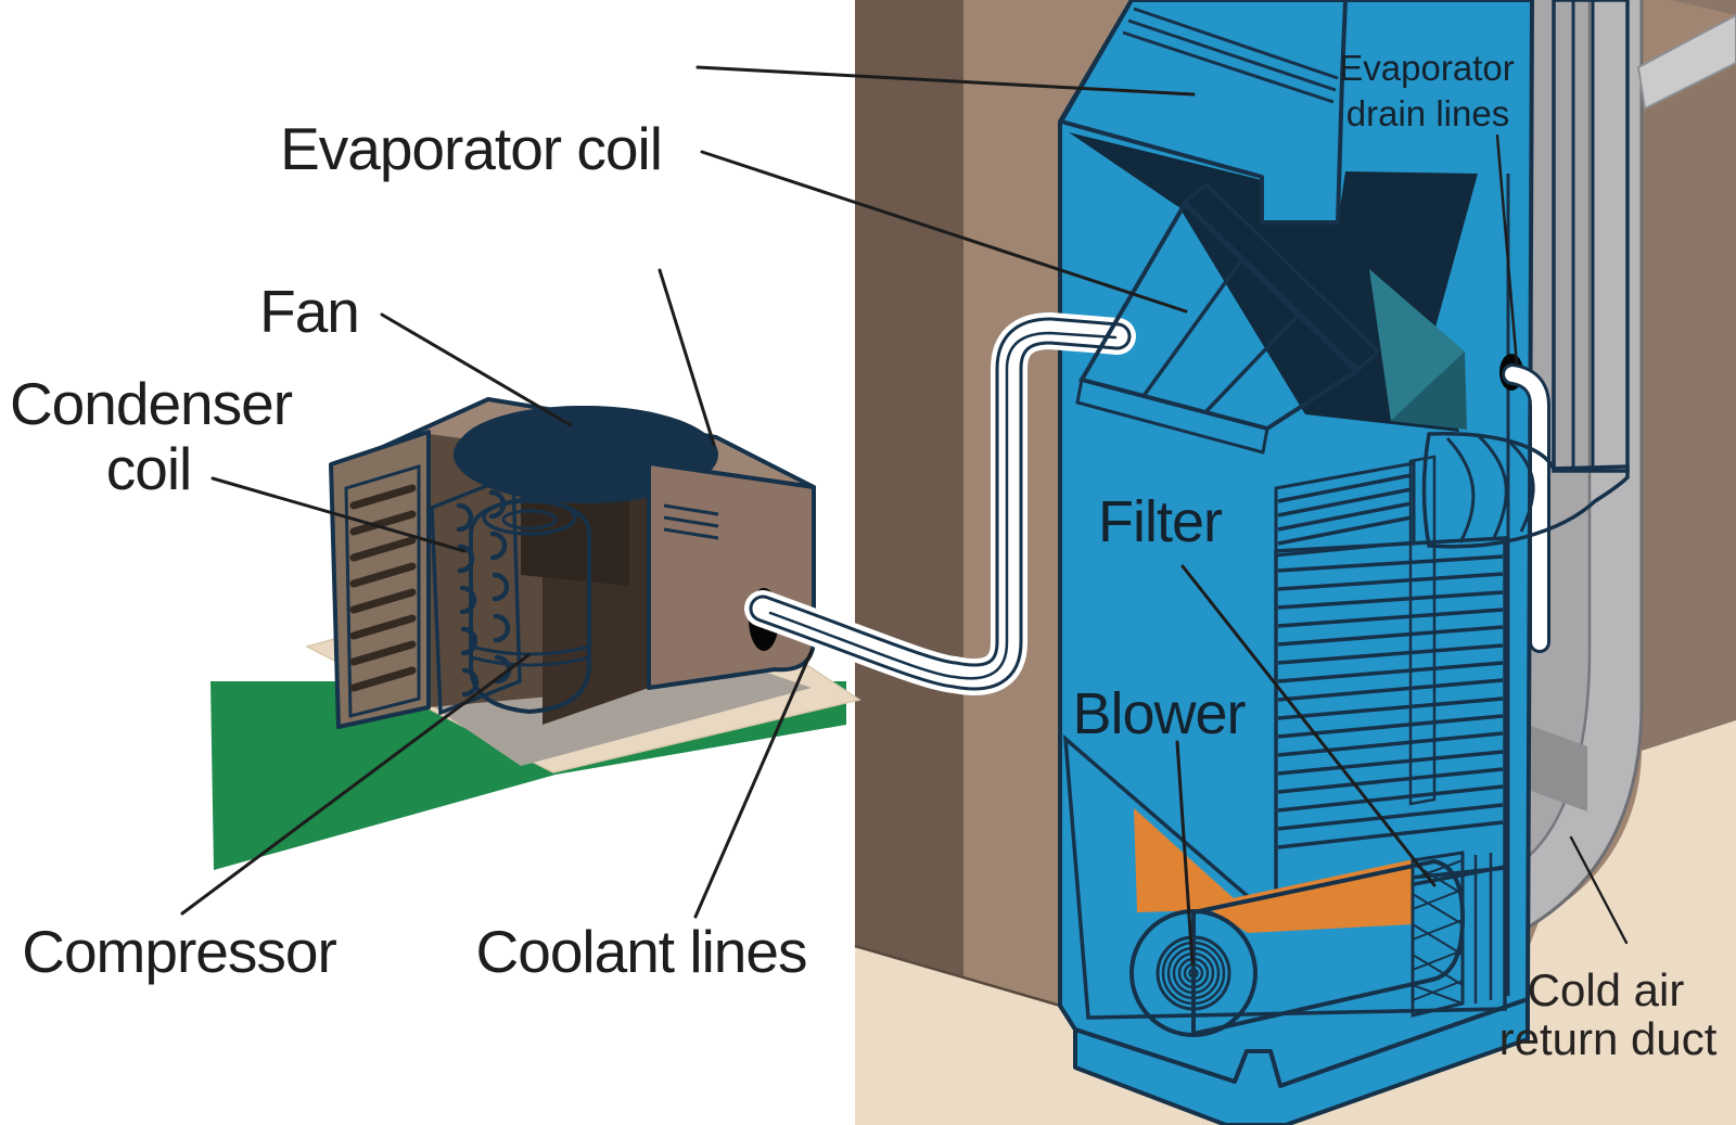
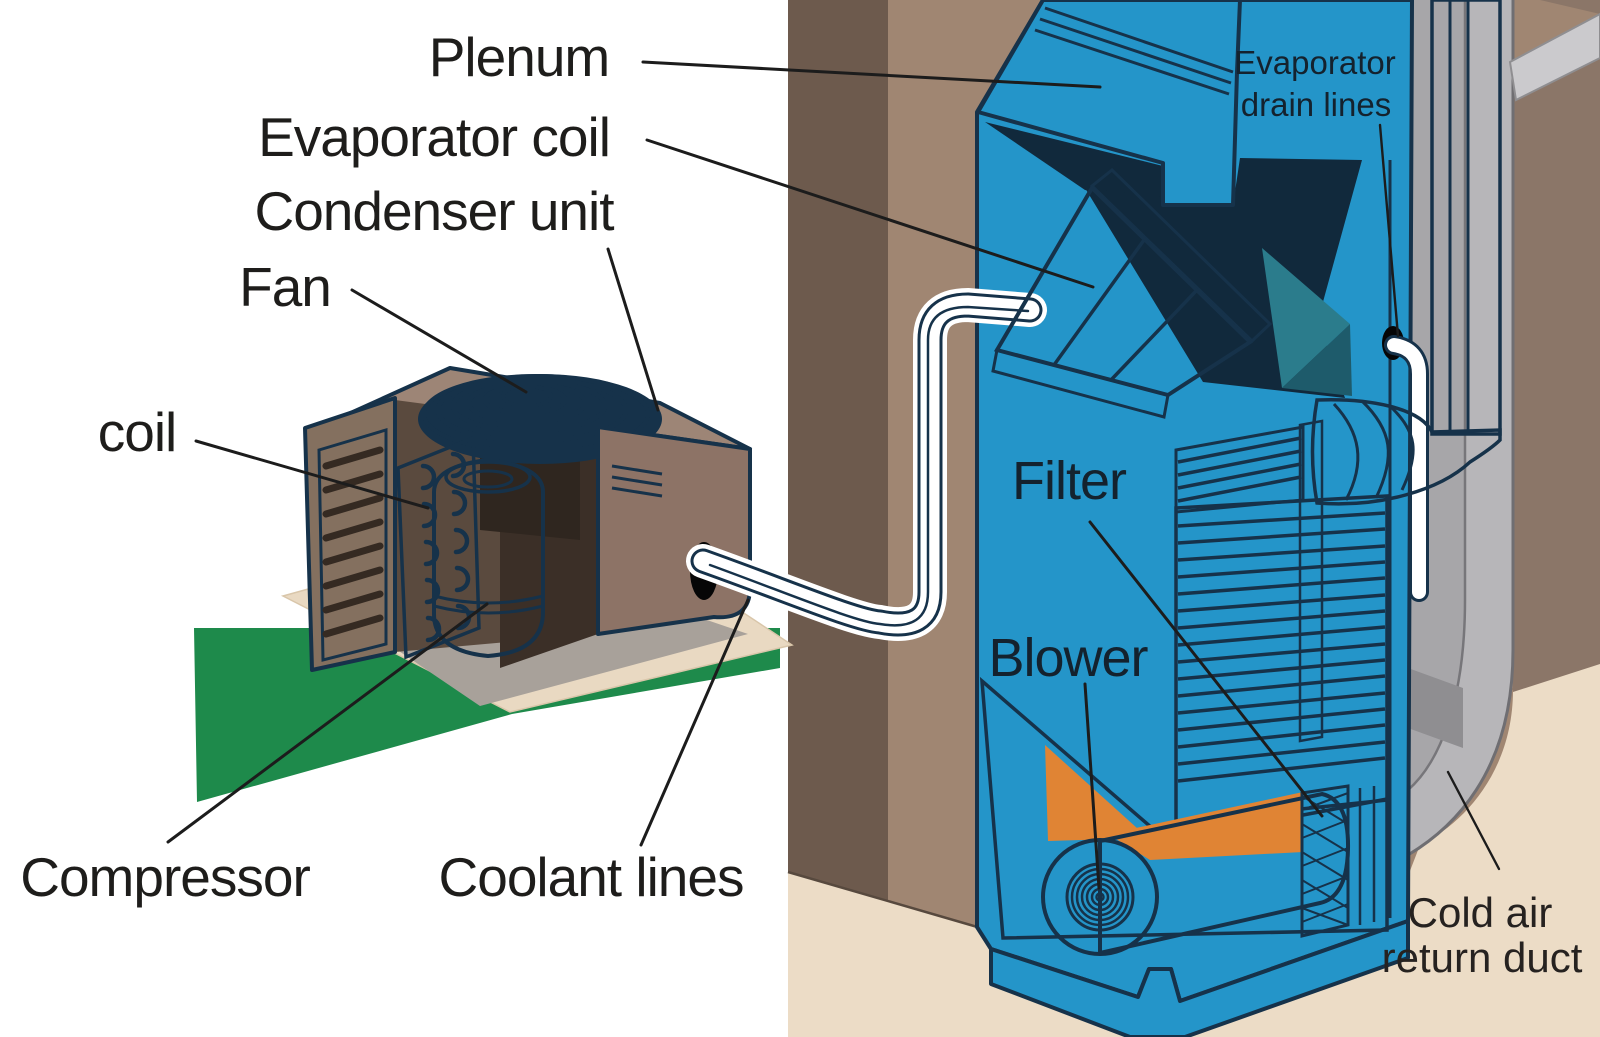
+ Plenum
  Evaporator coil
+ Condenser unit
  Fan
- Condenser
  coil
  Compressor
  Coolant lines
  Filter
  Blower
  Evaporator
  drain lines
  Cold air
  return duct
